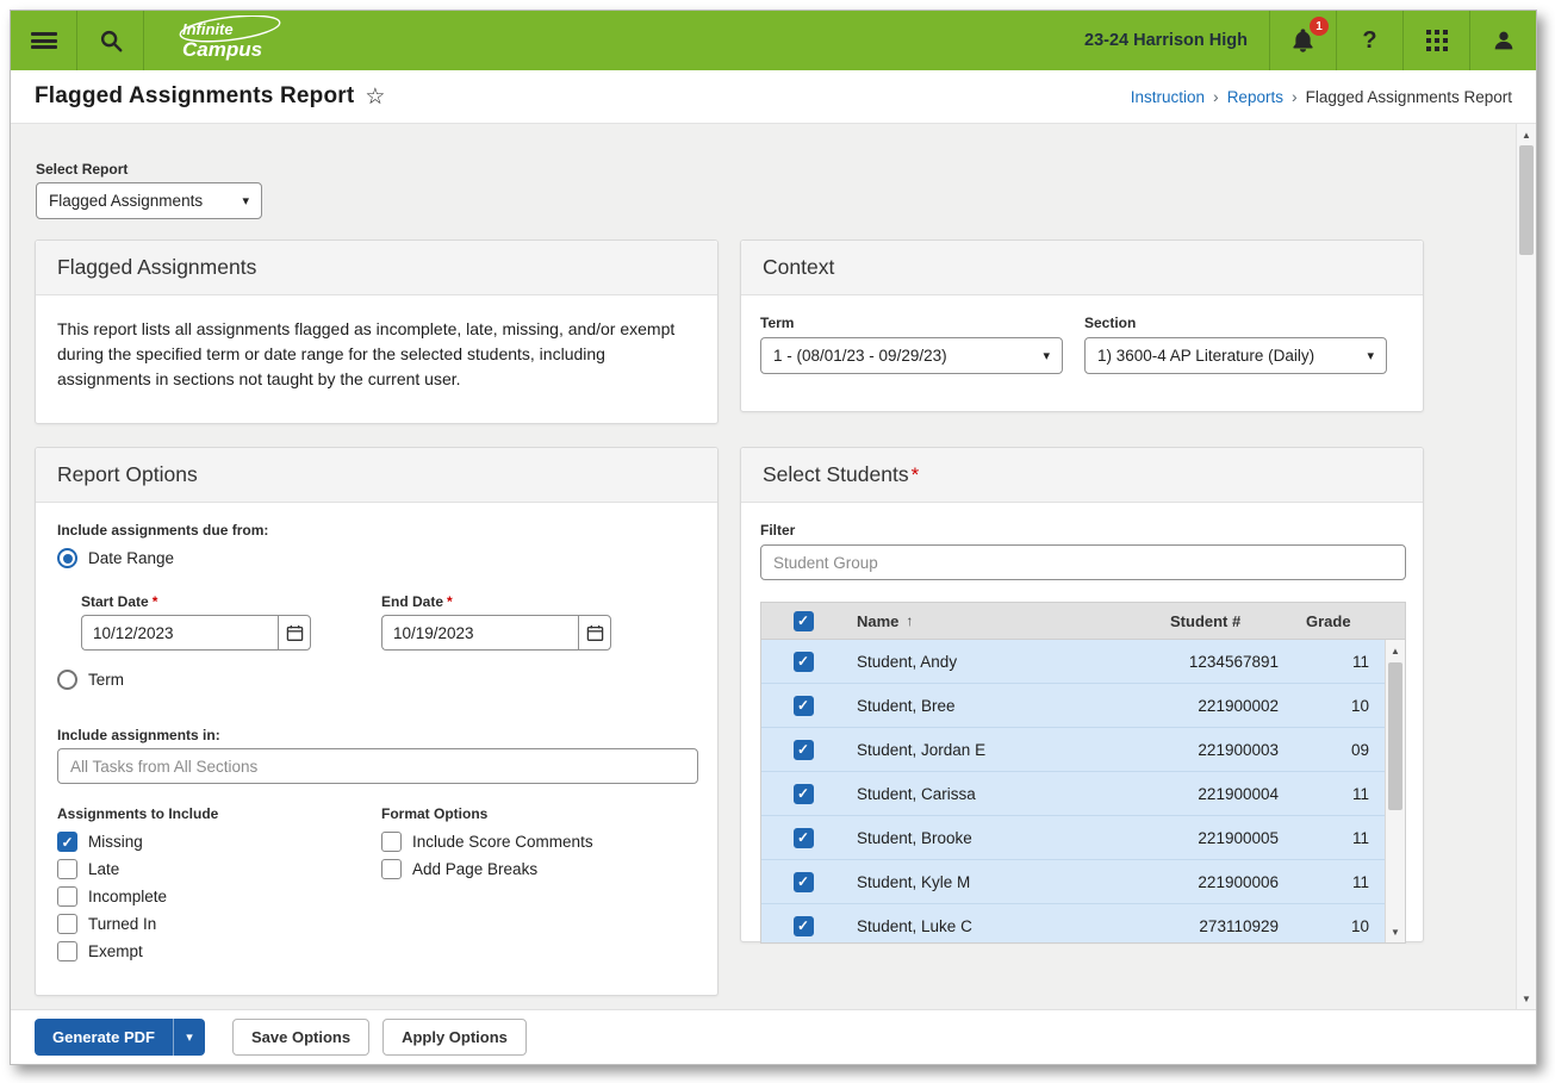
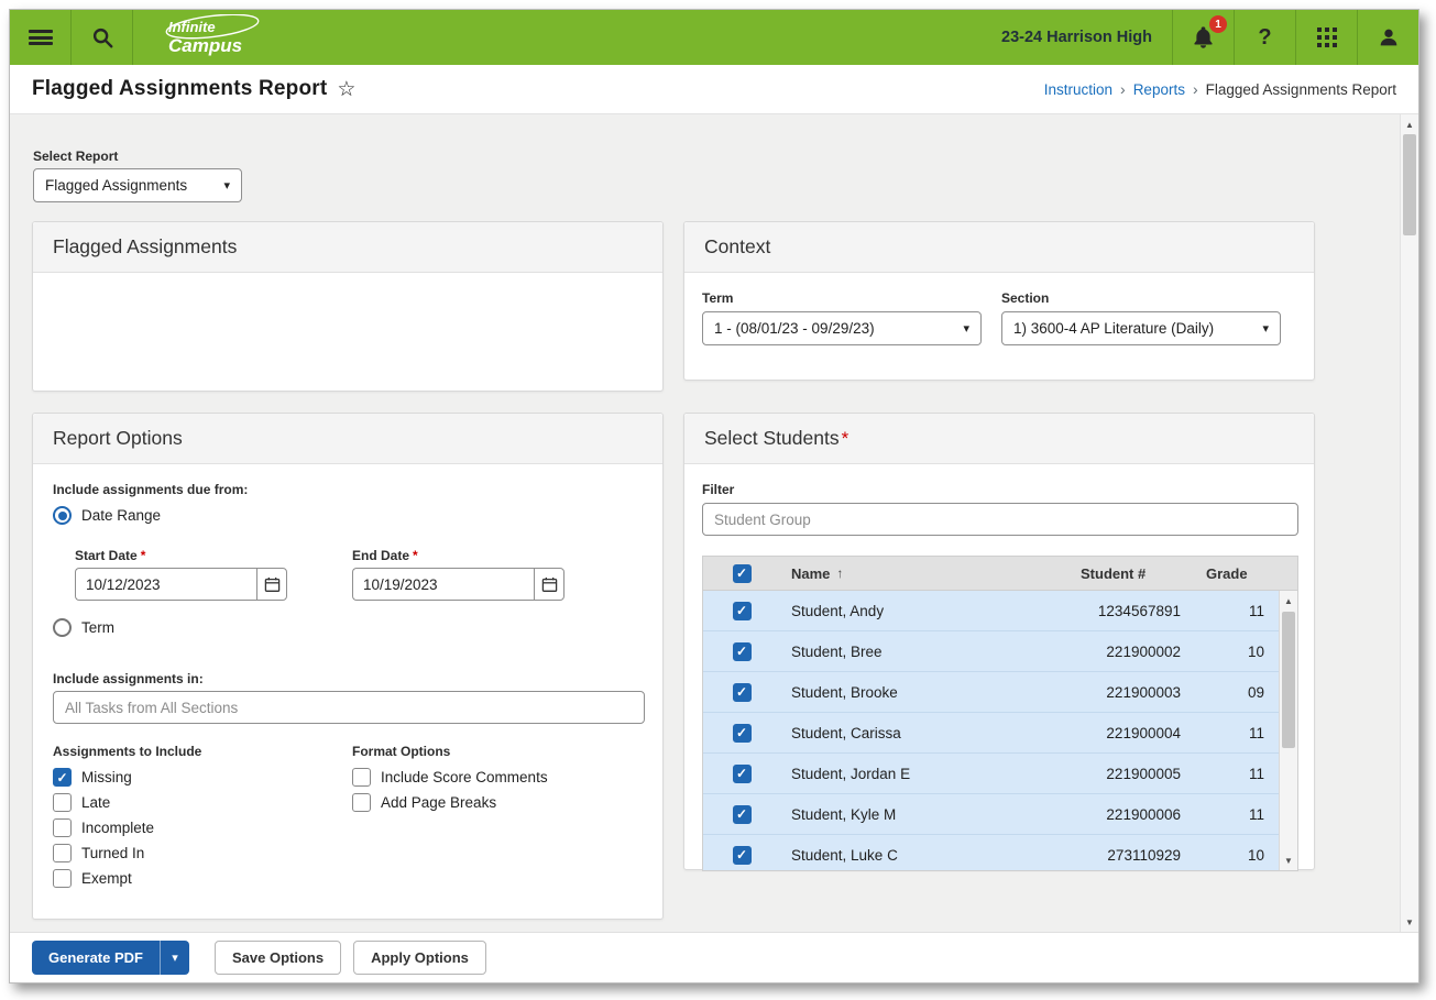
  Infinite
  Campus
  23-24 Harrison High
  1
  ?
  Flagged Assignments Report
  ☆
  Instruction
  ›
  Reports
  ›
  Flagged Assignments Report
  Select Report
  Flagged Assignments
  ▾
  Flagged Assignments
- This report lists all assignments flagged as incomplete, late, missing, and/or exempt during the specified term or date range for the selected students, including assignments in sections not taught by the current user.
  Context
  Term
  1 - (08/01/23 - 09/29/23)
  ▾
  Section
  1) 3600-4 AP Literature (Daily)
  ▾
  Report Options
  Include assignments due from:
  Date Range
  Start Date *
  10/12/2023
  End Date *
  10/19/2023
  Term
  Include assignments in:
  All Tasks from All Sections
  Assignments to Include
  Format Options
  ✓
  Missing
  Late
  Incomplete
  Turned In
  Exempt
  Include Score Comments
  Add Page Breaks
  Select Students
  *
  Filter
  Student Group
  ✓
  Name
  ↑
  Student #
  Grade
  ✓
  Student, Andy
  1234567891
  11
  ✓
  Student, Bree
  221900002
  10
  ✓
- Student, Jordan E
+ Student, Brooke
  221900003
  09
  ✓
  Student, Carissa
  221900004
  11
  ✓
- Student, Brooke
+ Student, Jordan E
  221900005
  11
  ✓
  Student, Kyle M
  221900006
  11
  ✓
  Student, Luke C
  273110929
  10
  ▲
  ▼
  ▲
  ▼
  Generate PDF
  ▾
  Save Options
  Apply Options
